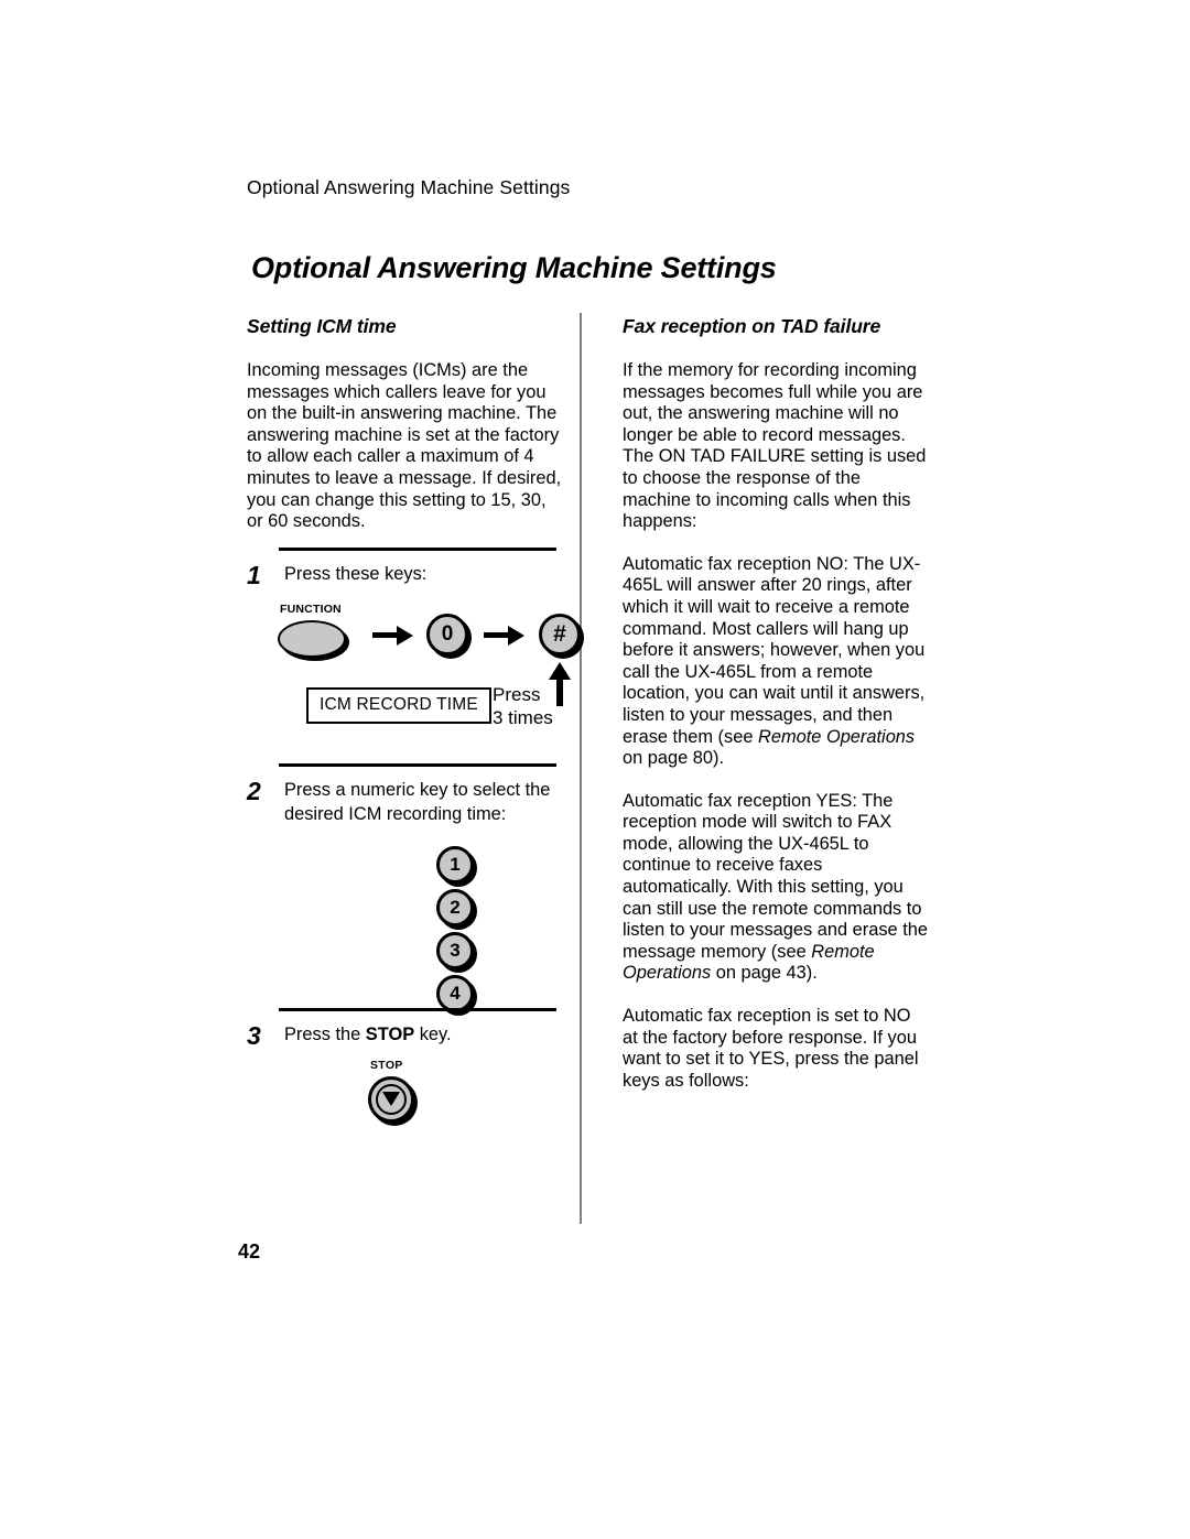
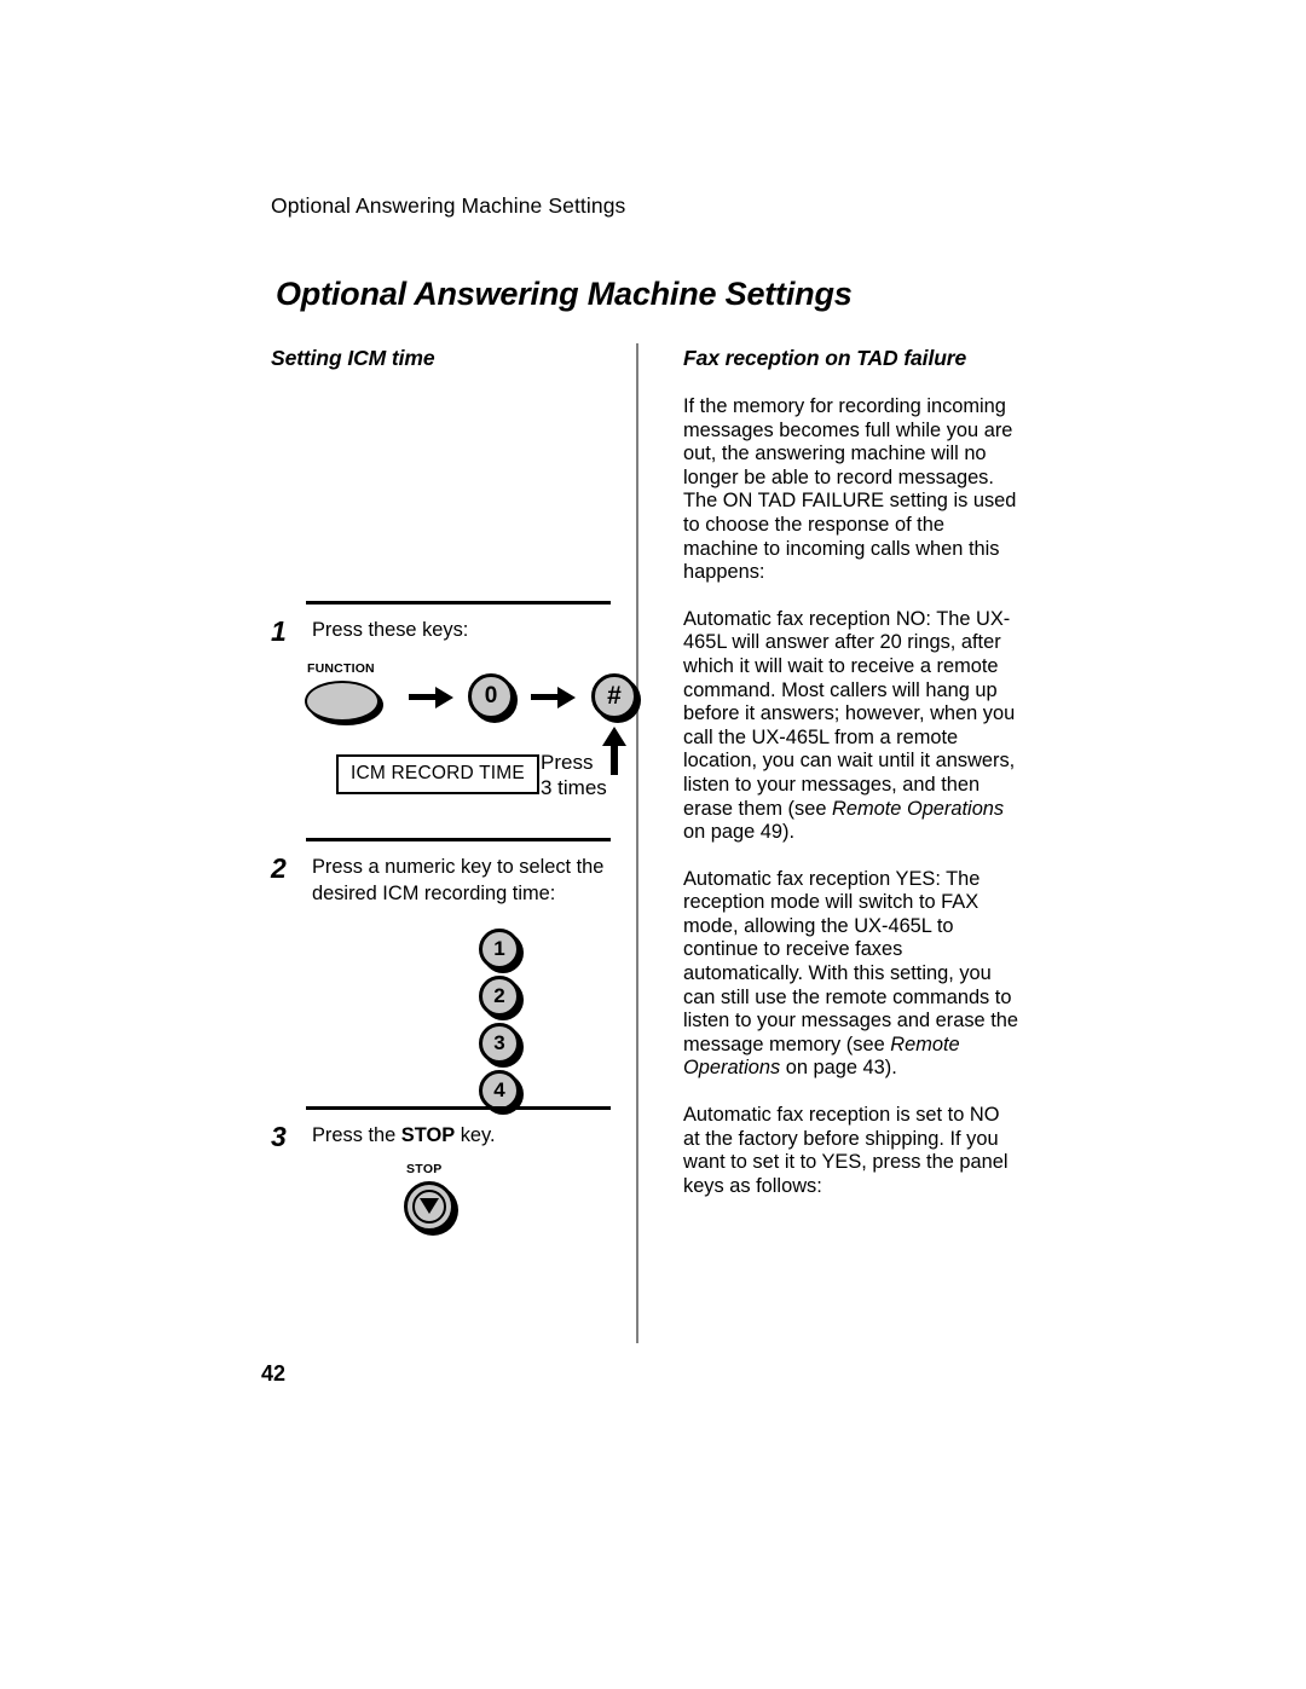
  Optional Answering Machine Settings
  Optional Answering Machine Settings
  Setting ICM time
- Incoming messages (ICMs) are the messages which callers leave for you on the built-in answering machine. The answering machine is set at the factory to allow each caller a maximum of 4 minutes to leave a message. If desired, you can change this setting to 15, 30, or 60 seconds.
  1
  Press these keys:
  FUNCTION
  0
  #
  ICM RECORD TIME
  Press
  3 times
  2
  Press a numeric key to select the desired ICM recording time:
  1
  2
  3
  4
  3
  Press the STOP key.
  STOP
  Fax reception on TAD failure
  If the memory for recording incoming messages becomes full while you are out, the answering machine will no longer be able to record messages. The ON TAD FAILURE setting is used to choose the response of the machine to incoming calls when this happens:
- Automatic fax reception NO: The UX-465L will answer after 20 rings, after which it will wait to receive a remote command. Most callers will hang up before it answers; however, when you call the UX-465L from a remote location, you can wait until it answers, listen to your messages, and then erase them (see Remote Operations on page 80).
+ Automatic fax reception NO: The UX-465L will answer after 20 rings, after which it will wait to receive a remote command. Most callers will hang up before it answers; however, when you call the UX-465L from a remote location, you can wait until it answers, listen to your messages, and then erase them (see Remote Operations on page 49).
  Automatic fax reception YES: The reception mode will switch to FAX mode, allowing the UX-465L to continue to receive faxes automatically. With this setting, you can still use the remote commands to listen to your messages and erase the message memory (see Remote Operations on page 43).
- Automatic fax reception is set to NO at the factory before response. If you want to set it to YES, press the panel keys as follows:
+ Automatic fax reception is set to NO at the factory before shipping. If you want to set it to YES, press the panel keys as follows:
  42
